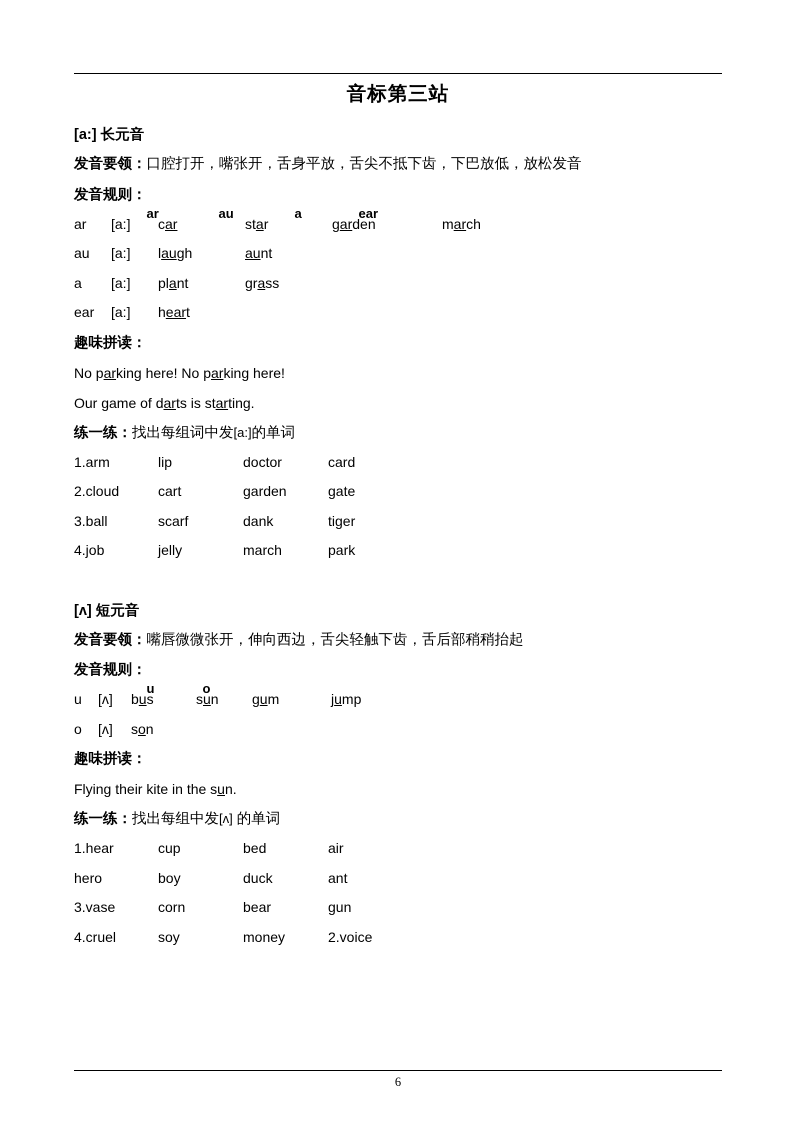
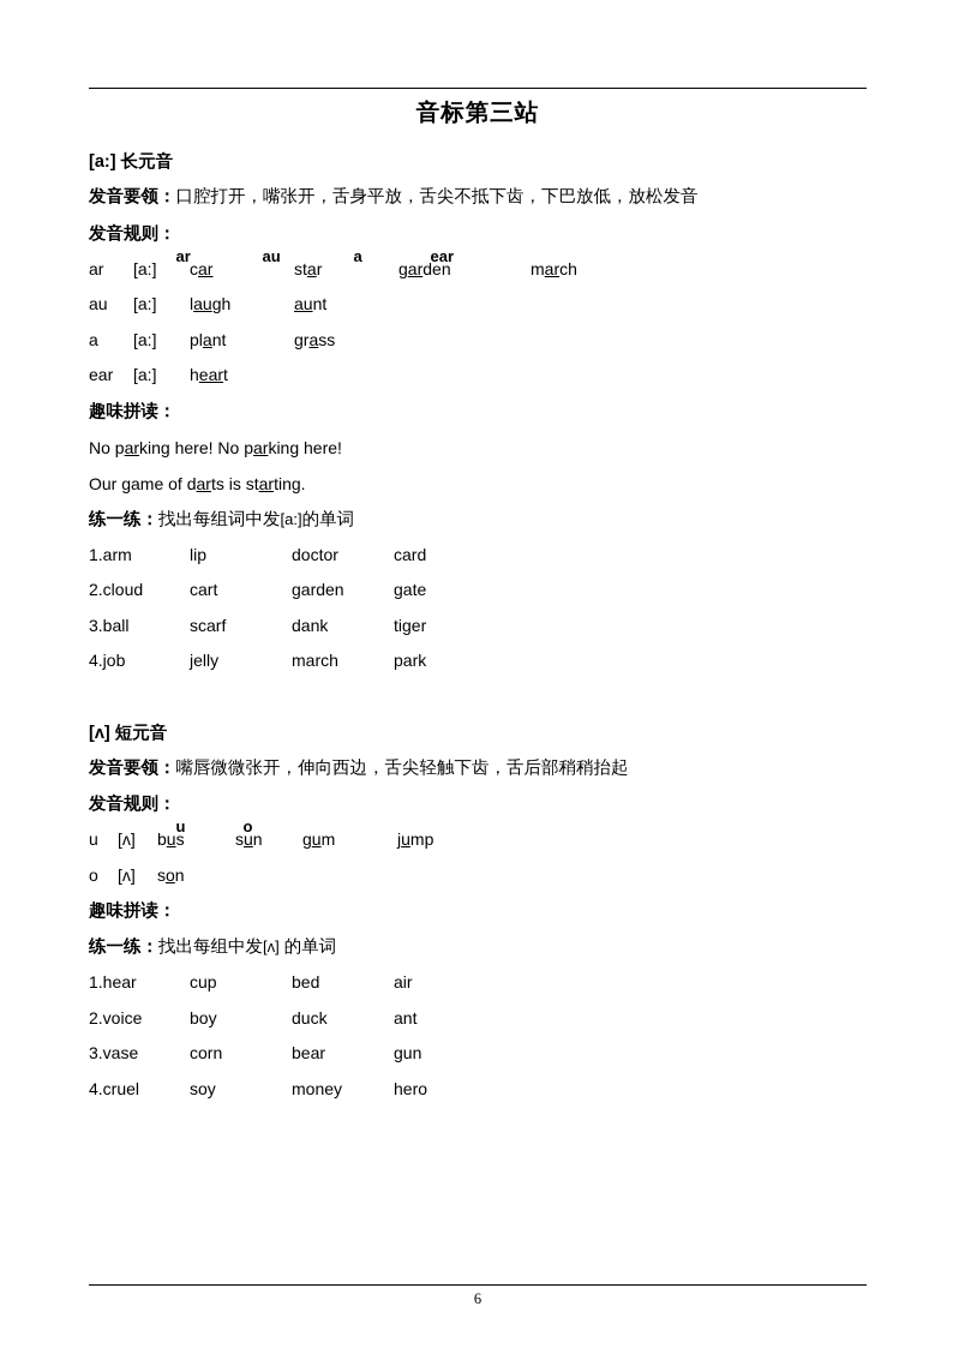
  音标第三站
  [a:] 长元音
  发音要领：口腔打开，嘴张开，舌身平放，舌尖不抵下齿，下巴放低，放松发音
  发音规则：
  ar
  au
  a
  ear
  ar
  [a:]
  car
  star
  garden
  march
  au
  [a:]
  laugh
  aunt
  a
  [a:]
  plant
  grass
  ear
  [a:]
  heart
  趣味拼读：
  No parking here! No parking here!
  Our game of darts is starting.
  练一练：找出每组词中发[a:]的单词
  1.arm
  lip
  doctor
  card
  2.cloud
  cart
  garden
  gate
  3.ball
  scarf
  dank
  tiger
  4.job
  jelly
  march
  park
  [ʌ] 短元音
  发音要领：嘴唇微微张开，伸向西边，舌尖轻触下齿，舌后部稍稍抬起
  发音规则：
  u
  o
  u
  [ʌ]
  bus
  sun
  gum
  jump
  o
  [ʌ]
  son
  趣味拼读：
- Flying their kite in the sun.
  练一练：找出每组中发[ʌ] 的单词
  1.hear
  cup
  bed
  air
- hero
+ 2.voice
  boy
  duck
  ant
  3.vase
  corn
  bear
  gun
  4.cruel
  soy
  money
- 2.voice
+ hero
  6
